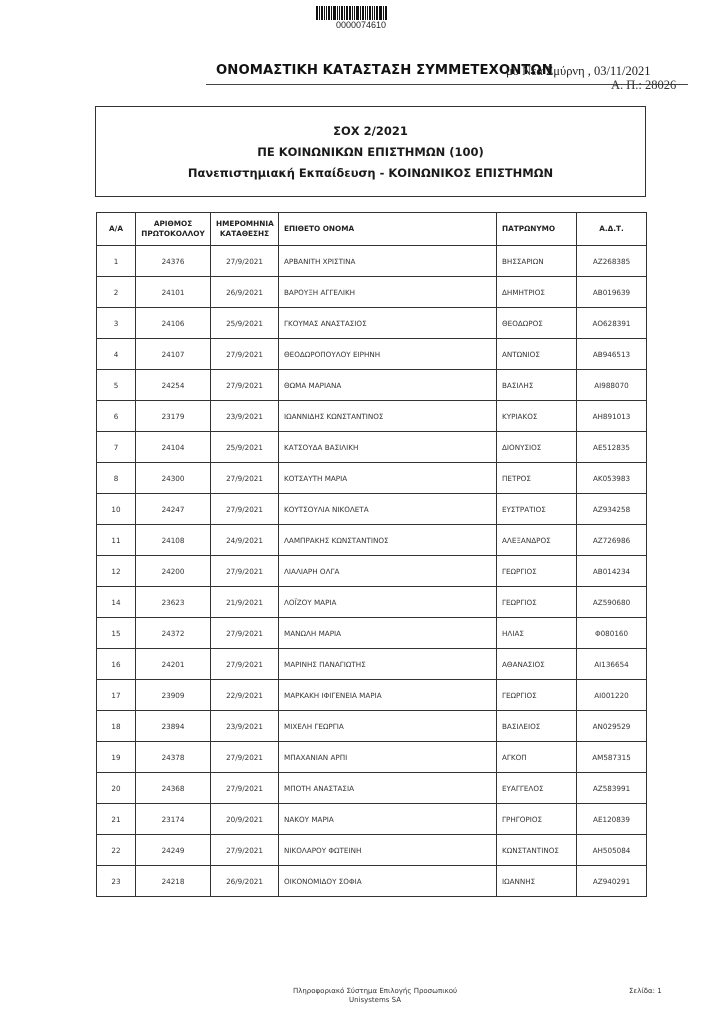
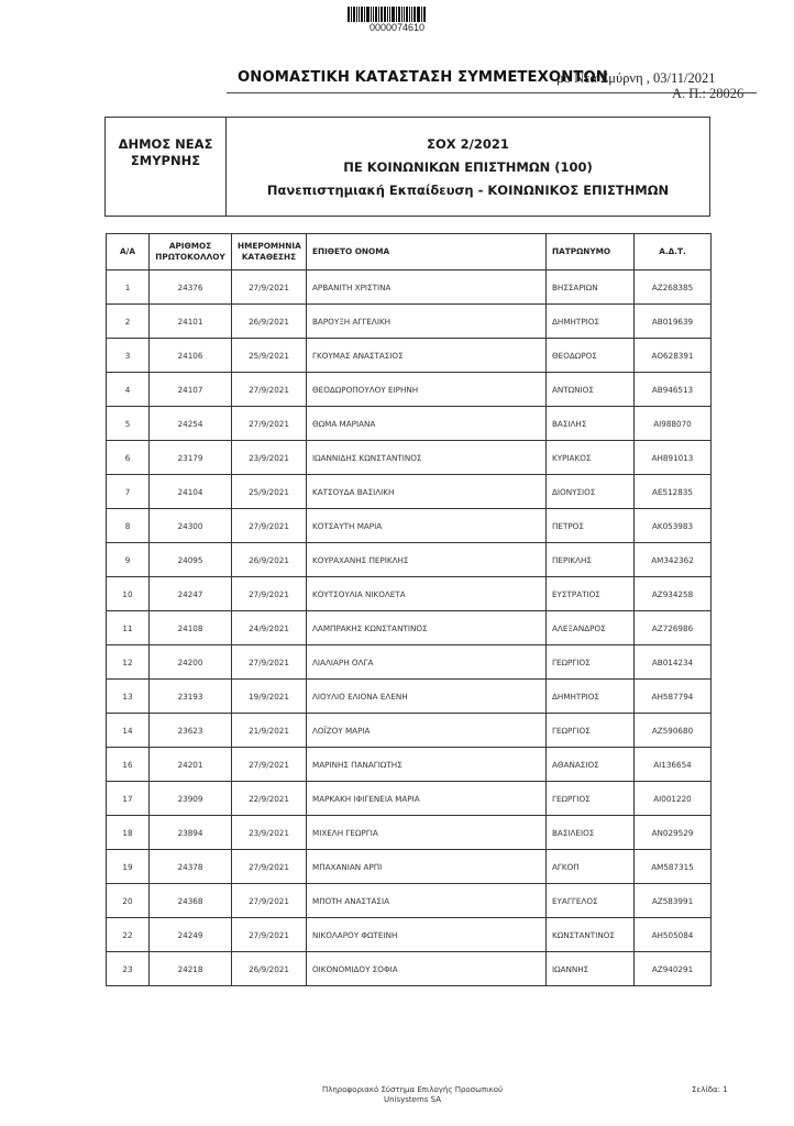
  0000074610
  ΟΝΟΜΑΣΤΙΚΗ ΚΑΤΑΣΤΑΣΗ ΣΥΜΜΕΤΕΧΟΝΤΩΝ
  μο Νέα Σμύρνη , 03/11/2021
  Α. Π.: 28026
+ ΔΗΜΟΣ ΝΕΑΣ
+ ΣΜΥΡΝΗΣ
  ΣΟΧ 2/2021
  ΠΕ ΚΟΙΝΩΝΙΚΩΝ ΕΠΙΣΤΗΜΩΝ (100)
  Πανεπιστημιακή Εκπαίδευση - ΚΟΙΝΩΝΙΚΟΣ ΕΠΙΣΤΗΜΩΝ
  Α/Α	ΑΡΙΘΜΟΣ ΠΡΩΤΟΚΟΛΛΟΥ	ΗΜΕΡΟΜΗΝΙΑ ΚΑΤΑΘΕΣΗΣ	ΕΠΙΘΕΤΟ ΟΝΟΜΑ	ΠΑΤΡΩΝΥΜΟ	Α.Δ.Τ.
  1	24376	27/9/2021	ΑΡΒΑΝΙΤΗ ΧΡΙΣΤΙΝΑ	ΒΗΣΣΑΡΙΩΝ	ΑΖ268385
  2	24101	26/9/2021	ΒΑΡΟΥΞΗ ΑΓΓΕΛΙΚΗ	ΔΗΜΗΤΡΙΟΣ	ΑΒ019639
  3	24106	25/9/2021	ΓΚΟΥΜΑΣ ΑΝΑΣΤΑΣΙΟΣ	ΘΕΟΔΩΡΟΣ	ΑΟ628391
  4	24107	27/9/2021	ΘΕΟΔΩΡΟΠΟΥΛΟΥ ΕΙΡΗΝΗ	ΑΝΤΩΝΙΟΣ	ΑΒ946513
  5	24254	27/9/2021	ΘΩΜΑ ΜΑΡΙΑΝΑ	ΒΑΣΙΛΗΣ	ΑΙ988070
  6	23179	23/9/2021	ΙΩΑΝΝΙΔΗΣ ΚΩΝΣΤΑΝΤΙΝΟΣ	ΚΥΡΙΑΚΟΣ	ΑΗ891013
  7	24104	25/9/2021	ΚΑΤΣΟΥΔΑ ΒΑΣΙΛΙΚΗ	ΔΙΟΝΥΣΙΟΣ	ΑΕ512835
  8	24300	27/9/2021	ΚΟΤΣΑΥΤΗ ΜΑΡΙΑ	ΠΕΤΡΟΣ	ΑΚ053983
+ 9	24095	26/9/2021	ΚΟΥΡΑΧΑΝΗΣ ΠΕΡΙΚΛΗΣ	ΠΕΡΙΚΛΗΣ	ΑΜ342362
  10	24247	27/9/2021	ΚΟΥΤΣΟΥΛΙΑ ΝΙΚΟΛΕΤΑ	ΕΥΣΤΡΑΤΙΟΣ	ΑΖ934258
  11	24108	24/9/2021	ΛΑΜΠΡΑΚΗΣ ΚΩΝΣΤΑΝΤΙΝΟΣ	ΑΛΕΞΑΝΔΡΟΣ	ΑΖ726986
  12	24200	27/9/2021	ΛΙΑΛΙΑΡΗ ΟΛΓΑ	ΓΕΩΡΓΙΟΣ	ΑΒ014234
+ 13	23193	19/9/2021	ΛΙΟΥΛΙΟ ΕΛΙΟΝΑ ΕΛΕΝΗ	ΔΗΜΗΤΡΙΟΣ	ΑΗ587794
  14	23623	21/9/2021	ΛΟΪΖΟΥ ΜΑΡΙΑ	ΓΕΩΡΓΙΟΣ	ΑΖ590680
- 15	24372	27/9/2021	ΜΑΝΩΛΗ ΜΑΡΙΑ	ΗΛΙΑΣ	Φ080160
  16	24201	27/9/2021	ΜΑΡΙΝΗΣ ΠΑΝΑΓΙΩΤΗΣ	ΑΘΑΝΑΣΙΟΣ	ΑΙ136654
  17	23909	22/9/2021	ΜΑΡΚΑΚΗ ΙΦΙΓΕΝΕΙΑ ΜΑΡΙΑ	ΓΕΩΡΓΙΟΣ	ΑΙ001220
  18	23894	23/9/2021	ΜΙΧΕΛΗ ΓΕΩΡΓΙΑ	ΒΑΣΙΛΕΙΟΣ	ΑΝ029529
  19	24378	27/9/2021	ΜΠΑΧΑΝΙΑΝ ΑΡΠΙ	ΑΓΚΟΠ	ΑΜ587315
  20	24368	27/9/2021	ΜΠΟΤΗ ΑΝΑΣΤΑΣΙΑ	ΕΥΑΓΓΕΛΟΣ	ΑΖ583991
- 21	23174	20/9/2021	ΝΑΚΟΥ ΜΑΡΙΑ	ΓΡΗΓΟΡΙΟΣ	ΑΕ120839
  22	24249	27/9/2021	ΝΙΚΟΛΑΡΟΥ ΦΩΤΕΙΝΗ	ΚΩΝΣΤΑΝΤΙΝΟΣ	ΑΗ505084
  23	24218	26/9/2021	ΟΙΚΟΝΟΜΙΔΟΥ ΣΟΦΙΑ	ΙΩΑΝΝΗΣ	ΑΖ940291
  Πληροφοριακό Σύστημα Επιλογής Προσωπικού
  Unisystems SA
  Σελίδα: 1
